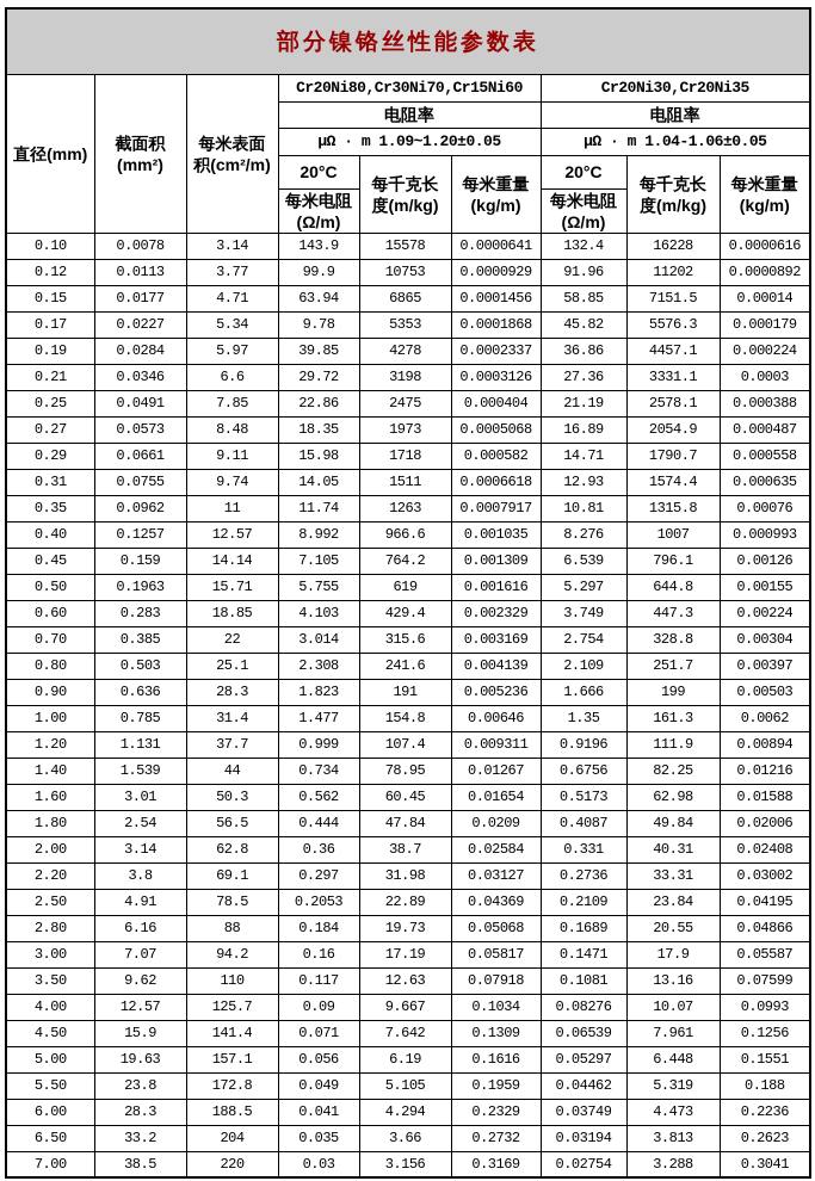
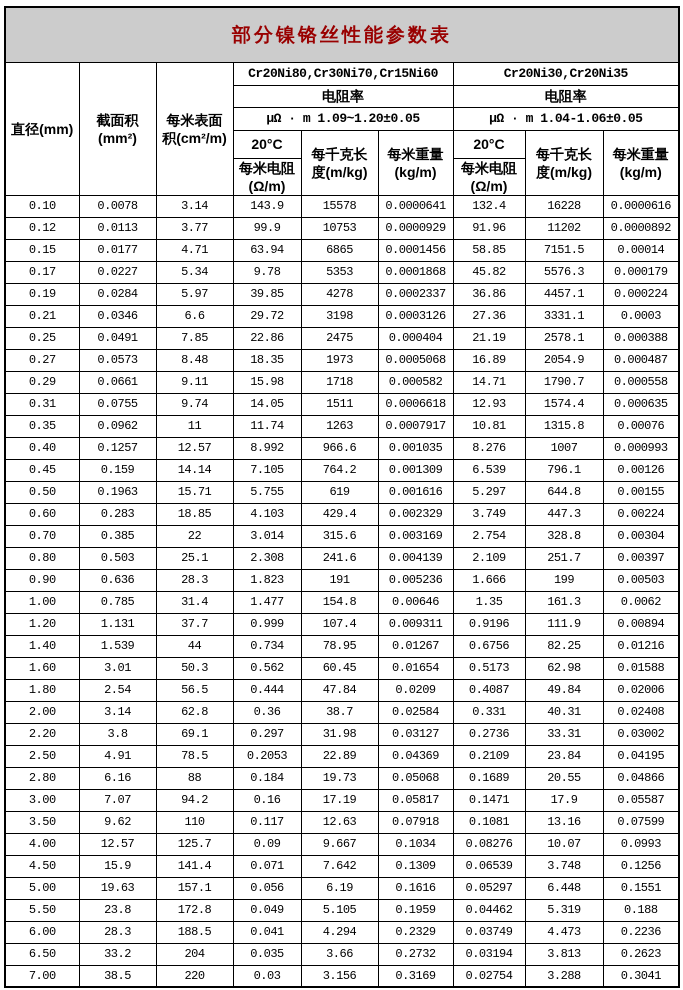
  部分镍铬丝性能参数表
  直径(mm)	截面积 (mm²)	每米表面 积(cm²/m)	Cr20Ni80,Cr30Ni70,Cr15Ni60	Cr20Ni30,Cr20Ni35
  电阻率	电阻率
  μΩ · m 1.09~1.20±0.05	μΩ · m 1.04-1.06±0.05
  20°C	每千克长 度(m/kg)	每米重量 (kg/m)	20°C	每千克长 度(m/kg)	每米重量 (kg/m)
  每米电阻 (Ω/m)	每米电阻 (Ω/m)
  0.10	0.0078	3.14	143.9	15578	0.0000641	132.4	16228	0.0000616
  0.12	0.0113	3.77	99.9	10753	0.0000929	91.96	11202	0.0000892
  0.15	0.0177	4.71	63.94	6865	0.0001456	58.85	7151.5	0.00014
  0.17	0.0227	5.34	9.78	5353	0.0001868	45.82	5576.3	0.000179
  0.19	0.0284	5.97	39.85	4278	0.0002337	36.86	4457.1	0.000224
  0.21	0.0346	6.6	29.72	3198	0.0003126	27.36	3331.1	0.0003
  0.25	0.0491	7.85	22.86	2475	0.000404	21.19	2578.1	0.000388
  0.27	0.0573	8.48	18.35	1973	0.0005068	16.89	2054.9	0.000487
  0.29	0.0661	9.11	15.98	1718	0.000582	14.71	1790.7	0.000558
  0.31	0.0755	9.74	14.05	1511	0.0006618	12.93	1574.4	0.000635
  0.35	0.0962	11	11.74	1263	0.0007917	10.81	1315.8	0.00076
  0.40	0.1257	12.57	8.992	966.6	0.001035	8.276	1007	0.000993
  0.45	0.159	14.14	7.105	764.2	0.001309	6.539	796.1	0.00126
  0.50	0.1963	15.71	5.755	619	0.001616	5.297	644.8	0.00155
  0.60	0.283	18.85	4.103	429.4	0.002329	3.749	447.3	0.00224
  0.70	0.385	22	3.014	315.6	0.003169	2.754	328.8	0.00304
  0.80	0.503	25.1	2.308	241.6	0.004139	2.109	251.7	0.00397
  0.90	0.636	28.3	1.823	191	0.005236	1.666	199	0.00503
  1.00	0.785	31.4	1.477	154.8	0.00646	1.35	161.3	0.0062
  1.20	1.131	37.7	0.999	107.4	0.009311	0.9196	111.9	0.00894
  1.40	1.539	44	0.734	78.95	0.01267	0.6756	82.25	0.01216
  1.60	3.01	50.3	0.562	60.45	0.01654	0.5173	62.98	0.01588
  1.80	2.54	56.5	0.444	47.84	0.0209	0.4087	49.84	0.02006
  2.00	3.14	62.8	0.36	38.7	0.02584	0.331	40.31	0.02408
  2.20	3.8	69.1	0.297	31.98	0.03127	0.2736	33.31	0.03002
  2.50	4.91	78.5	0.2053	22.89	0.04369	0.2109	23.84	0.04195
  2.80	6.16	88	0.184	19.73	0.05068	0.1689	20.55	0.04866
  3.00	7.07	94.2	0.16	17.19	0.05817	0.1471	17.9	0.05587
  3.50	9.62	110	0.117	12.63	0.07918	0.1081	13.16	0.07599
  4.00	12.57	125.7	0.09	9.667	0.1034	0.08276	10.07	0.0993
- 4.50	15.9	141.4	0.071	7.642	0.1309	0.06539	7.961	0.1256
+ 4.50	15.9	141.4	0.071	7.642	0.1309	0.06539	3.748	0.1256
  5.00	19.63	157.1	0.056	6.19	0.1616	0.05297	6.448	0.1551
  5.50	23.8	172.8	0.049	5.105	0.1959	0.04462	5.319	0.188
  6.00	28.3	188.5	0.041	4.294	0.2329	0.03749	4.473	0.2236
  6.50	33.2	204	0.035	3.66	0.2732	0.03194	3.813	0.2623
  7.00	38.5	220	0.03	3.156	0.3169	0.02754	3.288	0.3041
